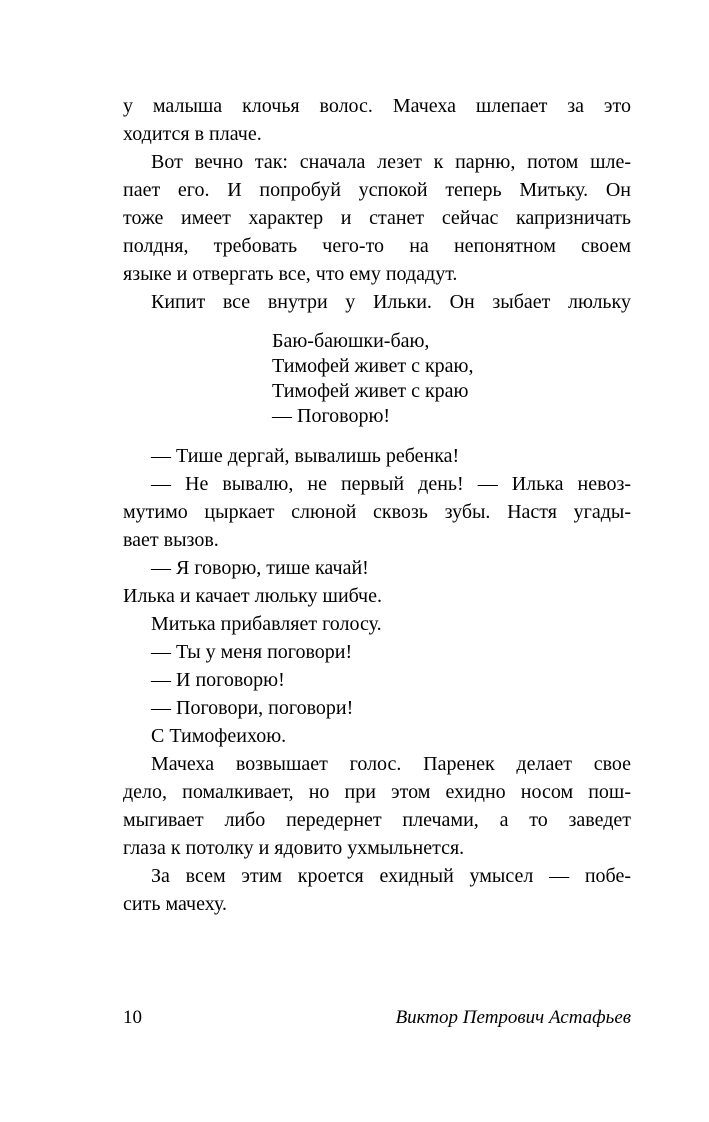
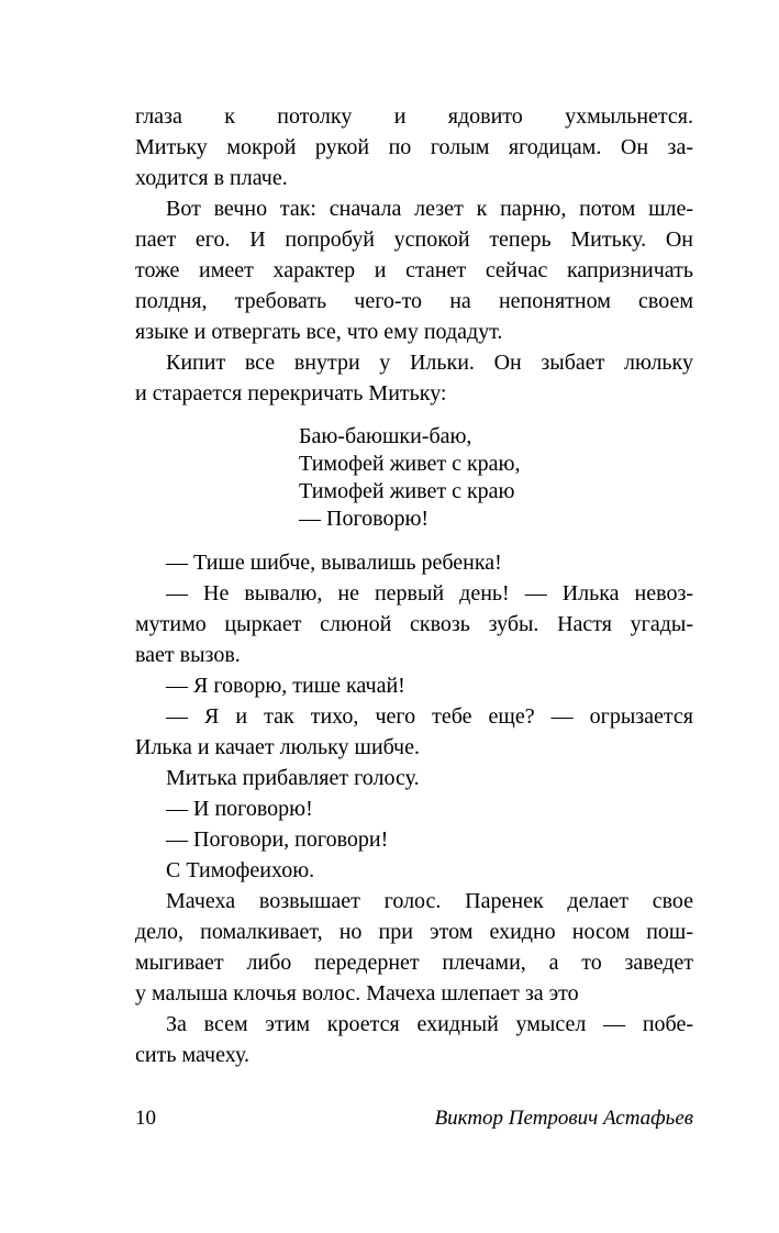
- у малыша клочья волос. Мачеха шлепает за это
+ глаза к потолку и ядовито ухмыльнется.
+ Митьку мокрой рукой по голым ягодицам. Он за-
  ходится в плаче.
  Вот вечно так: сначала лезет к парню, потом шле-
  пает его. И попробуй успокой теперь Митьку. Он
  тоже имеет характер и станет сейчас капризничать
  полдня, требовать чего-то на непонятном своем
  языке и отвергать все, что ему подадут.
  Кипит все внутри у Ильки. Он зыбает люльку
+ и старается перекричать Митьку:
  Баю-баюшки-баю,
  Тимофей живет с краю,
  Тимофей живет с краю
  — Поговорю!
- — Тише дергай, вывалишь ребенка!
+ — Тише шибче, вывалишь ребенка!
  — Не вывалю, не первый день! — Илька невоз-
  мутимо цыркает слюной сквозь зубы. Настя угады-
  вает вызов.
  — Я говорю, тише качай!
+ — Я и так тихо, чего тебе еще? — огрызается
  Илька и качает люльку шибче.
  Митька прибавляет голосу.
- — Ты у меня поговори!
  — И поговорю!
  — Поговори, поговори!
  С Тимофеихою.
  Мачеха возвышает голос. Паренек делает свое
  дело, помалкивает, но при этом ехидно носом пош-
  мыгивает либо передернет плечами, а то заведет
- глаза к потолку и ядовито ухмыльнется.
+ у малыша клочья волос. Мачеха шлепает за это
  За всем этим кроется ехидный умысел — побе-
  сить мачеху.
  10
  Виктор Петрович Астафьев
